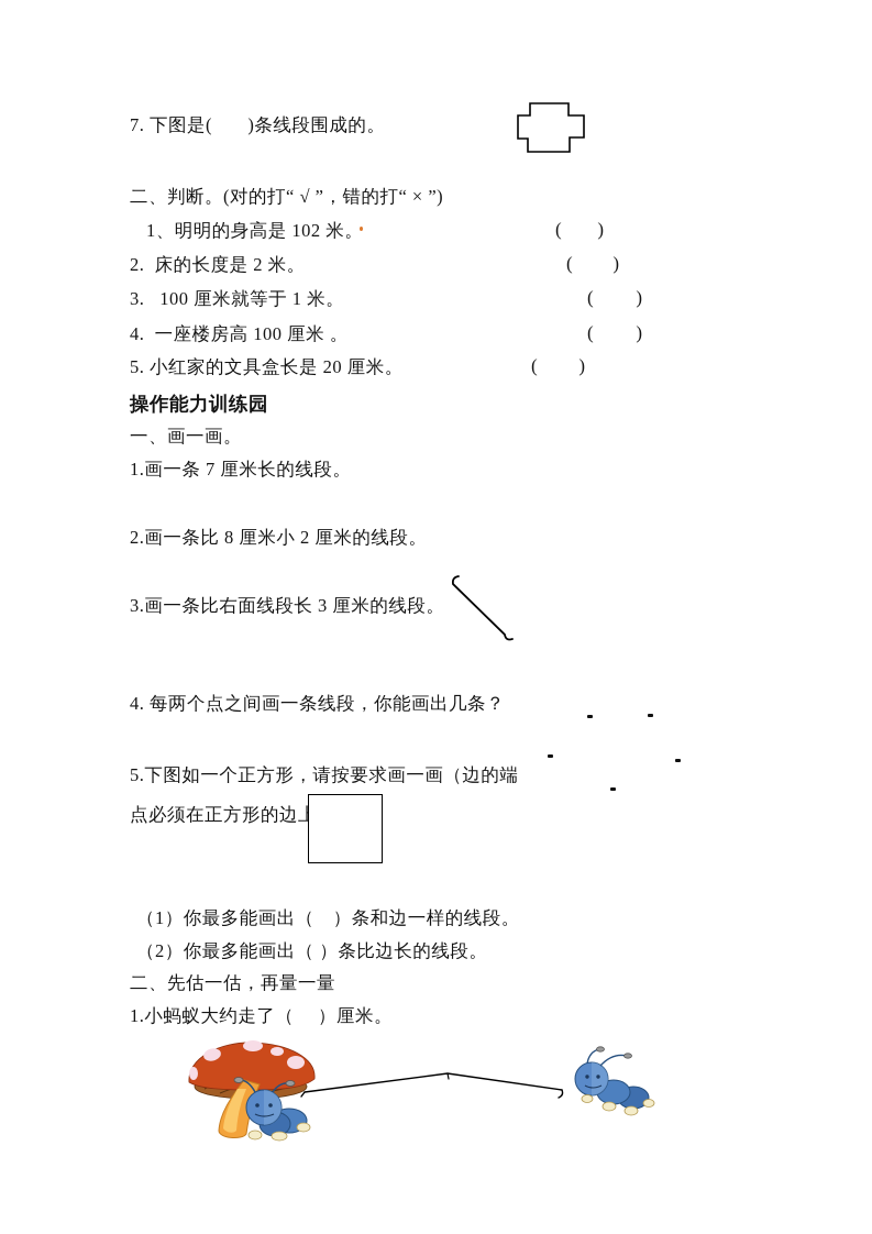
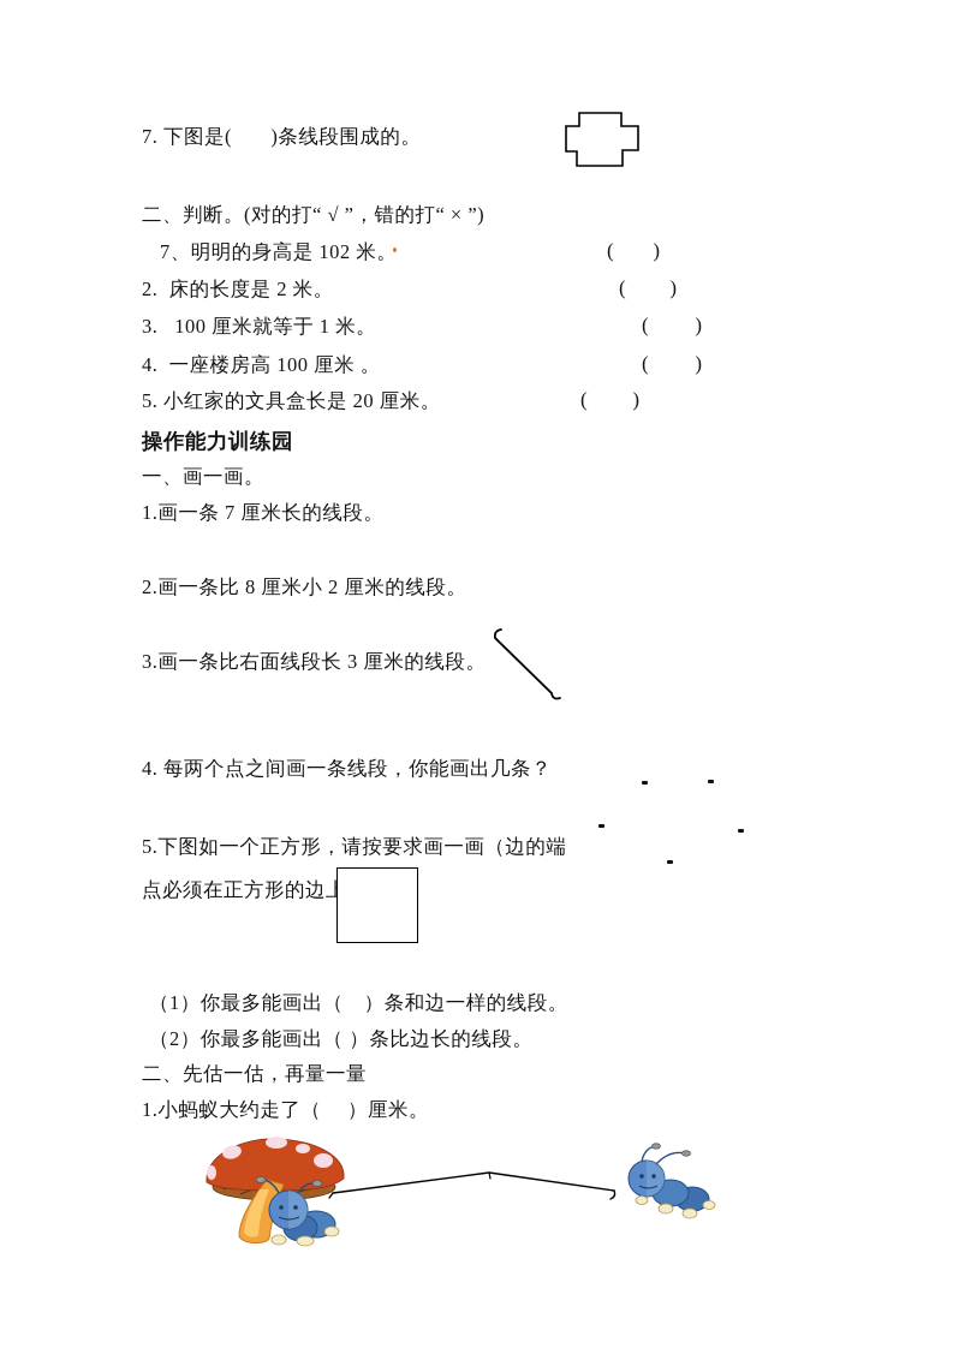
  7. 下图是( )条线段围成的。
  二、判断。(对的打“ √ ”，错的打“ × ”)
- 1、明明的身高是 102 米。
+ 7、明明的身高是 102 米。
  2. 床的长度是 2 米。
  3. 100 厘米就等于 1 米。
  4. 一座楼房高 100 厘米 。
  5. 小红家的文具盒长是 20 厘米。
  (
  )
  (
  )
  (
  )
  (
  )
  (
  )
  操作能力训练园
  一、画一画。
  1.画一条 7 厘米长的线段。
  2.画一条比 8 厘米小 2 厘米的线段。
  3.画一条比右面线段长 3 厘米的线段。
  4. 每两个点之间画一条线段，你能画出几条？
  5.下图如一个正方形，请按要求画一画（边的端
  点必须在正方形的边
  （1）你最多能画出（ ）条和边一样的线段。
  （2）你最多能画出（ ）条比边长的线段。
  二、先估一估，再量一量
  1.小蚂蚁大约走了（ ）厘米。
